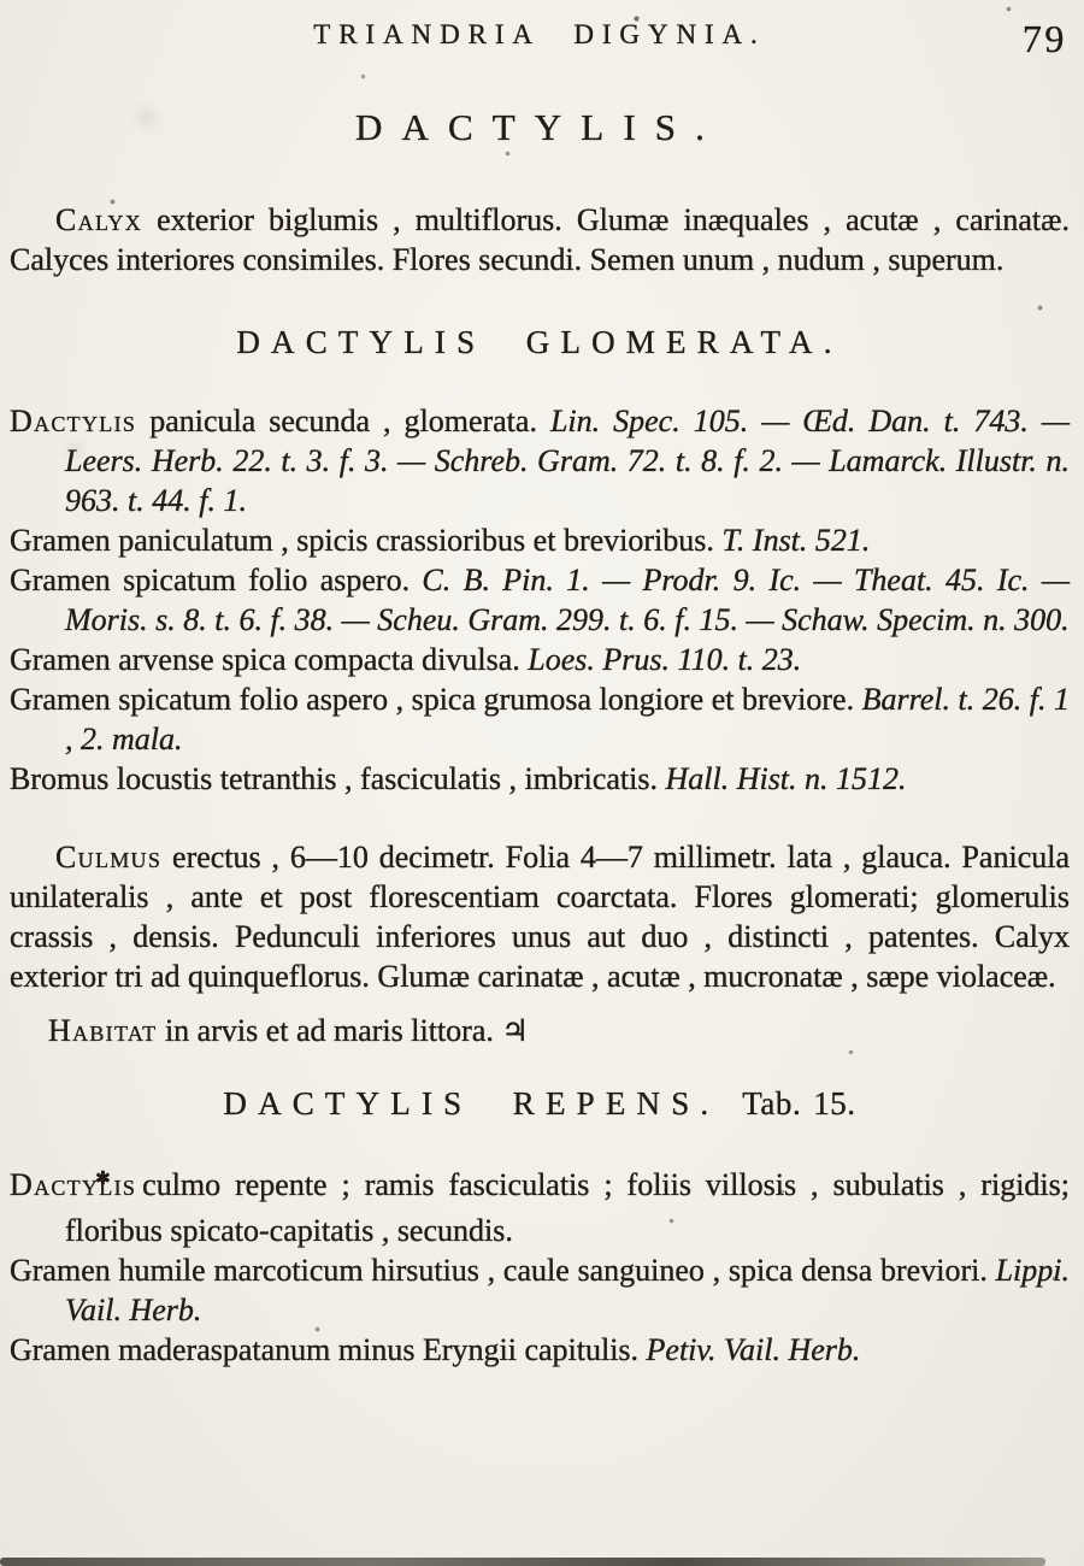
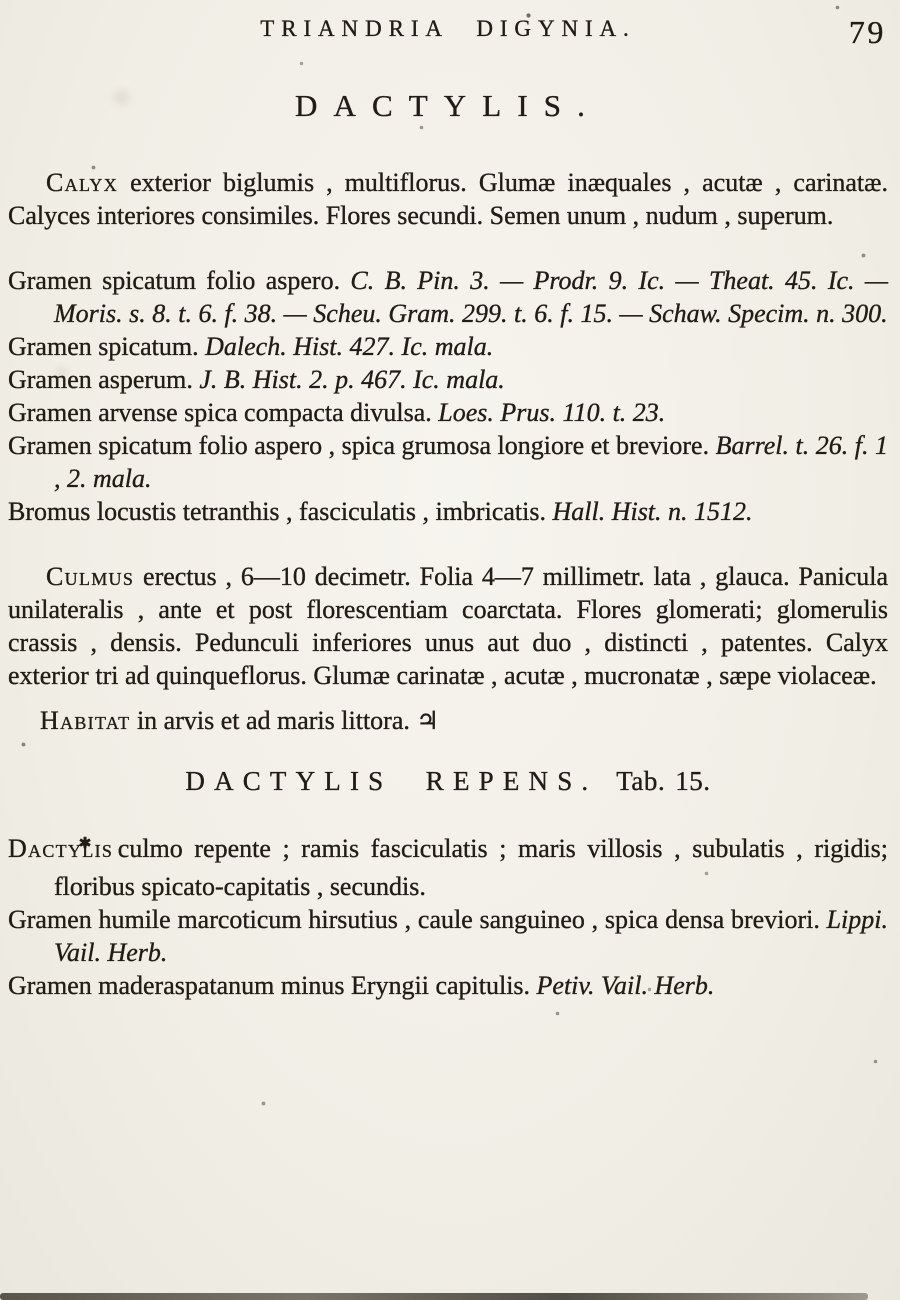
  TRIANDRIA DIGYNIA.
  DACTYLIS.
  Calyx exterior biglumis , multiflorus. Glumæ inæquales , acutæ , carinatæ. Calyces interiores consimiles. Flores secundi. Semen unum , nudum , superum.
- DACTYLIS GLOMERATA.
- Dactylis panicula secunda , glomerata. Lin. Spec. 105. — Œd. Dan. t. 743. — Leers. Herb. 22. t. 3. f. 3. — Schreb. Gram. 72. t. 8. f. 2. — Lamarck. Illustr. n. 963. t. 44. f. 1.
- Gramen paniculatum , spicis crassioribus et brevioribus. T. Inst. 521.
- Gramen spicatum folio aspero. C. B. Pin. 1. — Prodr. 9. Ic. — Theat. 45. Ic. — Moris. s. 8. t. 6. f. 38. — Scheu. Gram. 299. t. 6. f. 15. — Schaw. Specim. n. 300.
+ Gramen spicatum folio aspero. C. B. Pin. 3. — Prodr. 9. Ic. — Theat. 45. Ic. — Moris. s. 8. t. 6. f. 38. — Scheu. Gram. 299. t. 6. f. 15. — Schaw. Specim. n. 300.
+ Gramen spicatum. Dalech. Hist. 427. Ic. mala.
+ Gramen asperum. J. B. Hist. 2. p. 467. Ic. mala.
  Gramen arvense spica compacta divulsa. Loes. Prus. 110. t. 23.
  Gramen spicatum folio aspero , spica grumosa longiore et breviore. Barrel. t. 26. f. 1 , 2. mala.
  Bromus locustis tetranthis , fasciculatis , imbricatis. Hall. Hist. n. 1512.
  Culmus erectus , 6—10 decimetr. Folia 4—7 millimetr. lata , glauca. Panicula unilateralis , ante et post florescentiam coarctata. Flores glomerati; glomerulis crassis , densis. Pedunculi inferiores unus aut duo , distincti , patentes. Calyx exterior tri ad quinqueflorus. Glumæ carinatæ , acutæ , mucronatæ , sæpe violaceæ.
  Habitat in arvis et ad maris littora. ♃
  DACTYLIS REPENS. Tab. 15.
- Dactylis ✱ culmo repente ; ramis fasciculatis ; foliis villosis , subulatis , rigidis; floribus spicato-capitatis , secundis.
+ Dactylis ✱ culmo repente ; ramis fasciculatis ; maris villosis , subulatis , rigidis; floribus spicato-capitatis , secundis.
  Gramen humile marcoticum hirsutius , caule sanguineo , spica densa breviori. Lippi. Vail. Herb.
  Gramen maderaspatanum minus Eryngii capitulis. Petiv. Vail. Herb.
  79
